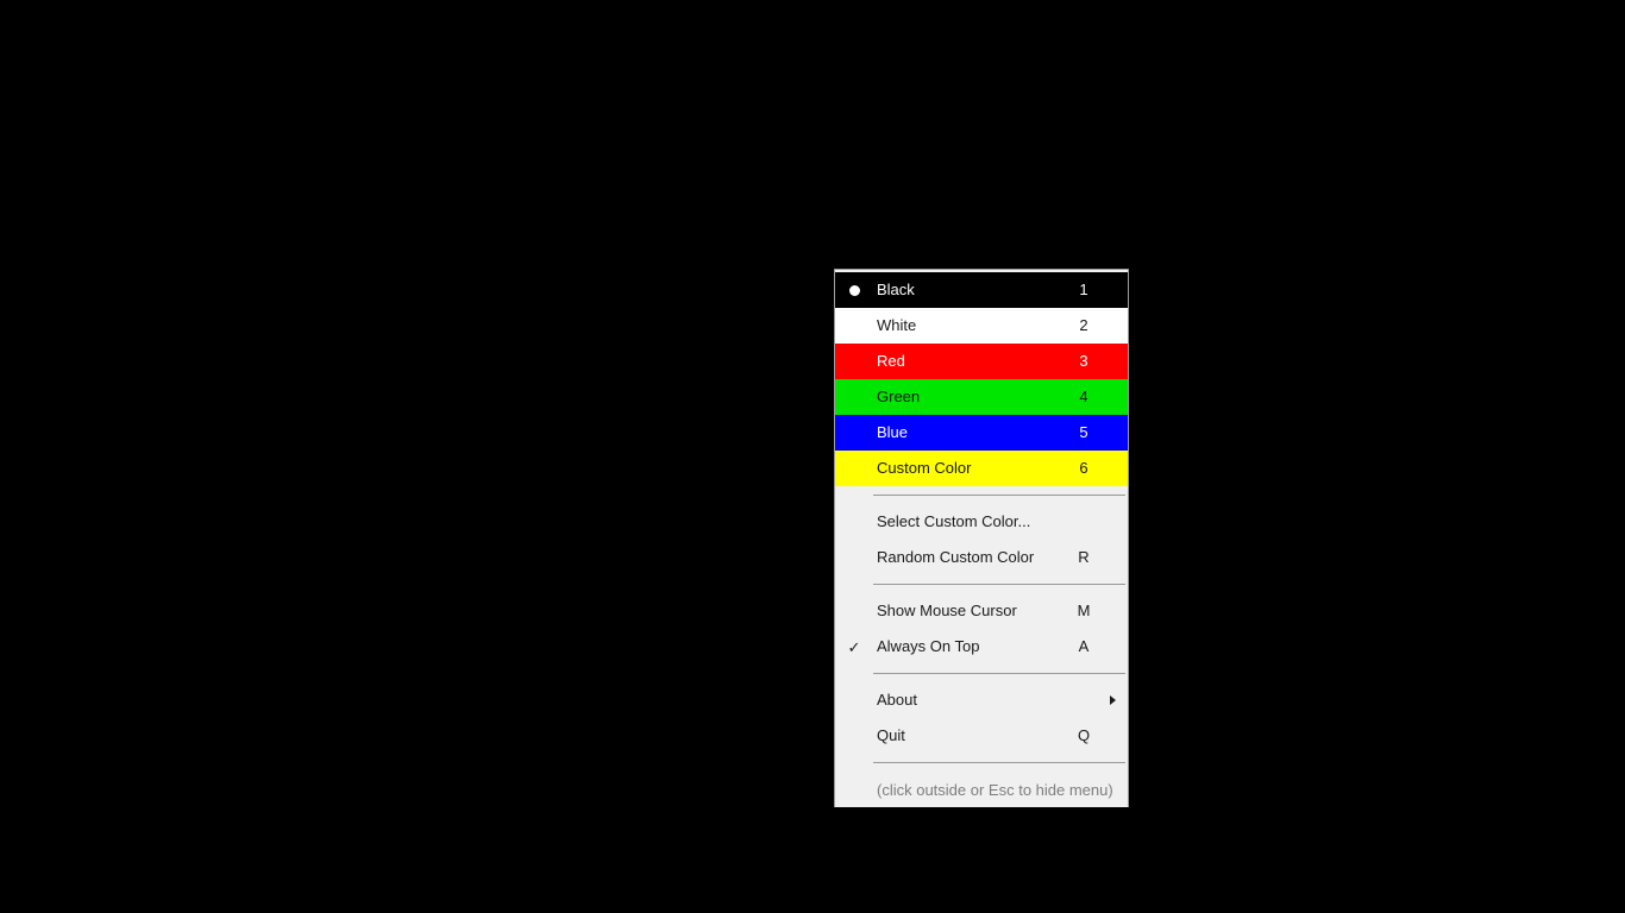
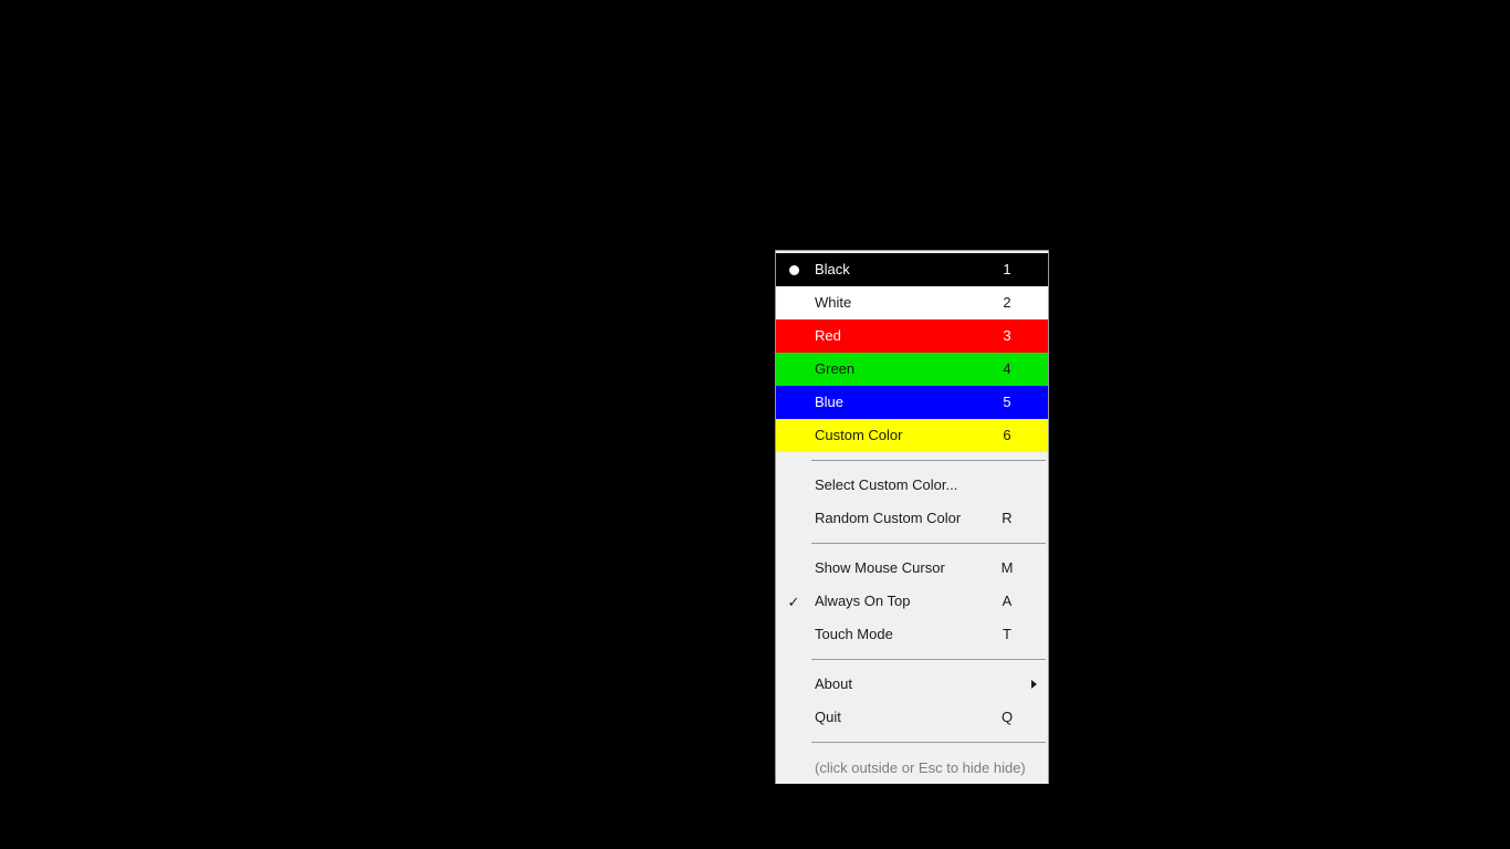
  Black
  1
  White
  2
  Red
  3
  Green
  4
  Blue
  5
  Custom Color
  6
  Select Custom Color...
  Random Custom Color
  R
  Show Mouse Cursor
  M
  ✓
  Always On Top
  A
+ Touch Mode
+ T
  About
  Quit
  Q
- (click outside or Esc to hide menu)
+ (click outside or Esc to hide hide)
